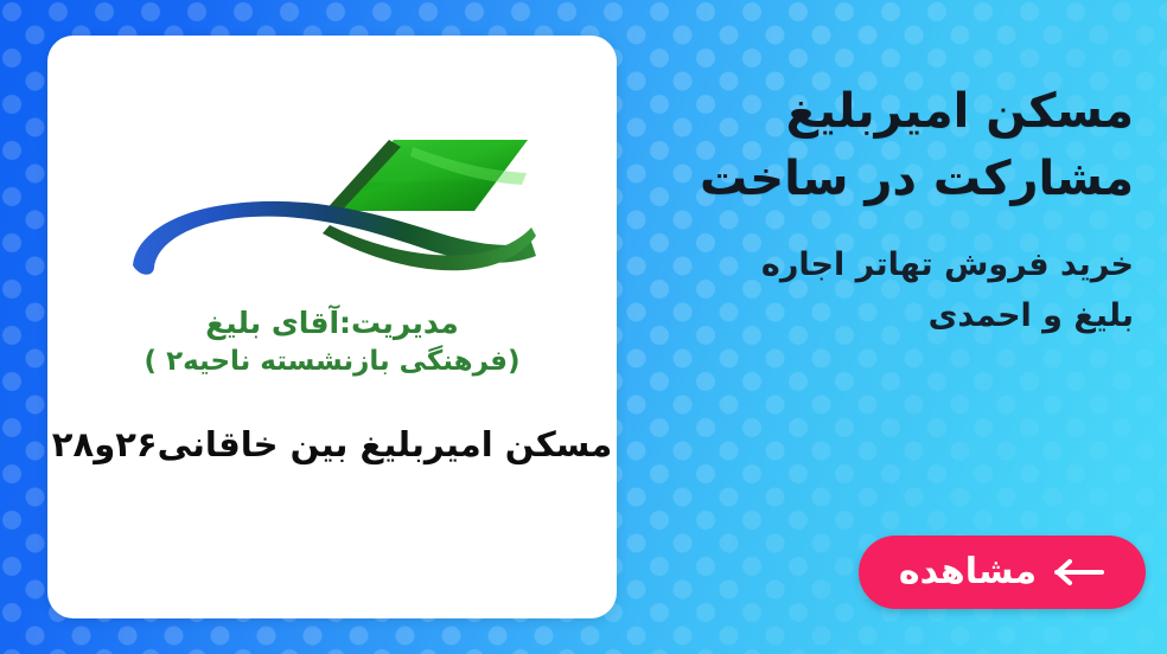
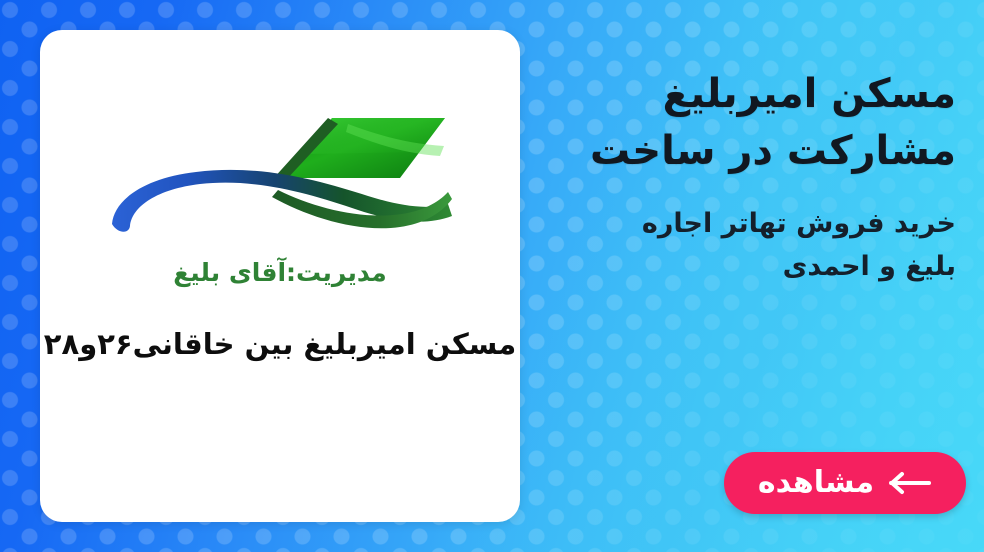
  مدیریت:آقای بلیغ
- (فرهنگی بازنشسته ناحیه۲ )
  مسکن امیربلیغ بین خاقانی۲۶و۲۸
  مسکن امیربلیغ
  مشارکت در ساخت
  خرید فروش تهاتر اجاره
  بلیغ و احمدی
  مشاهده
